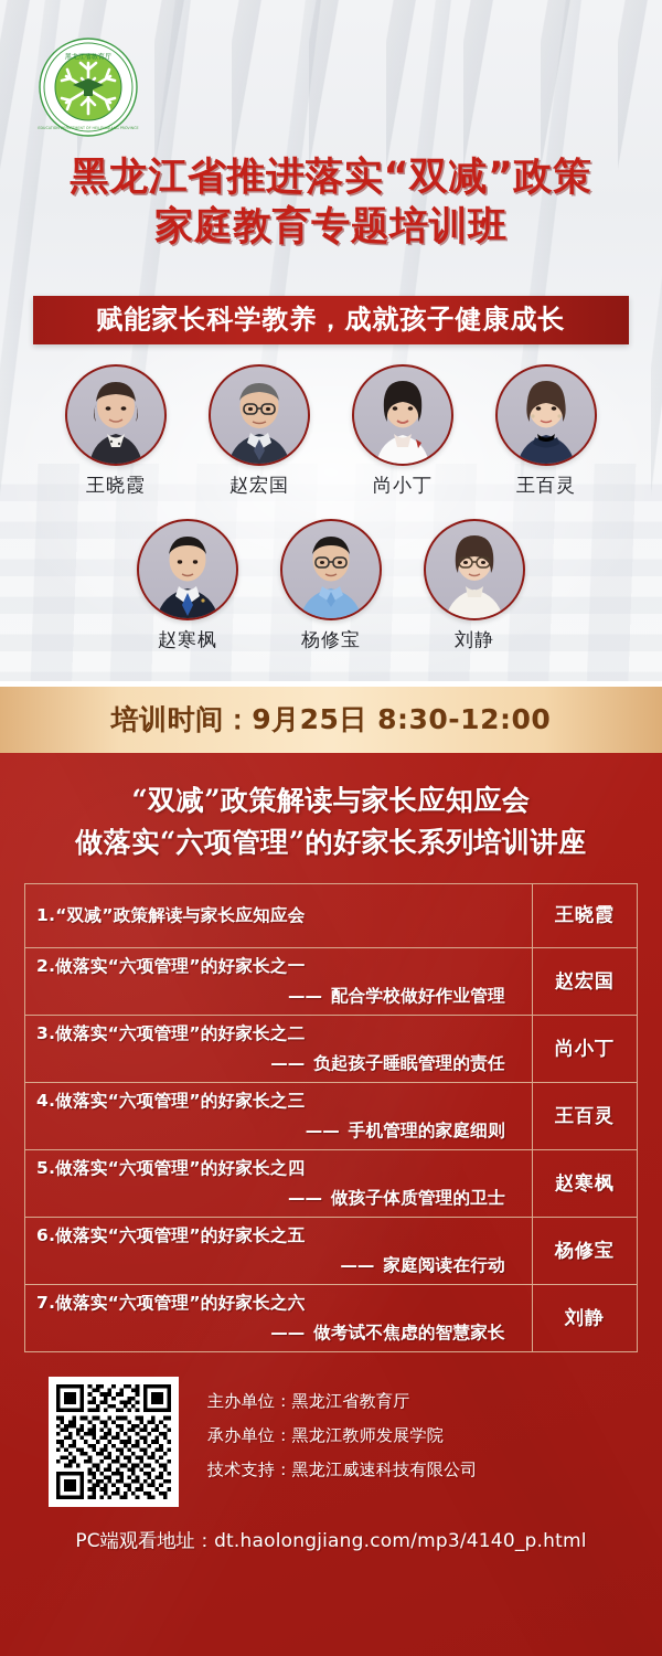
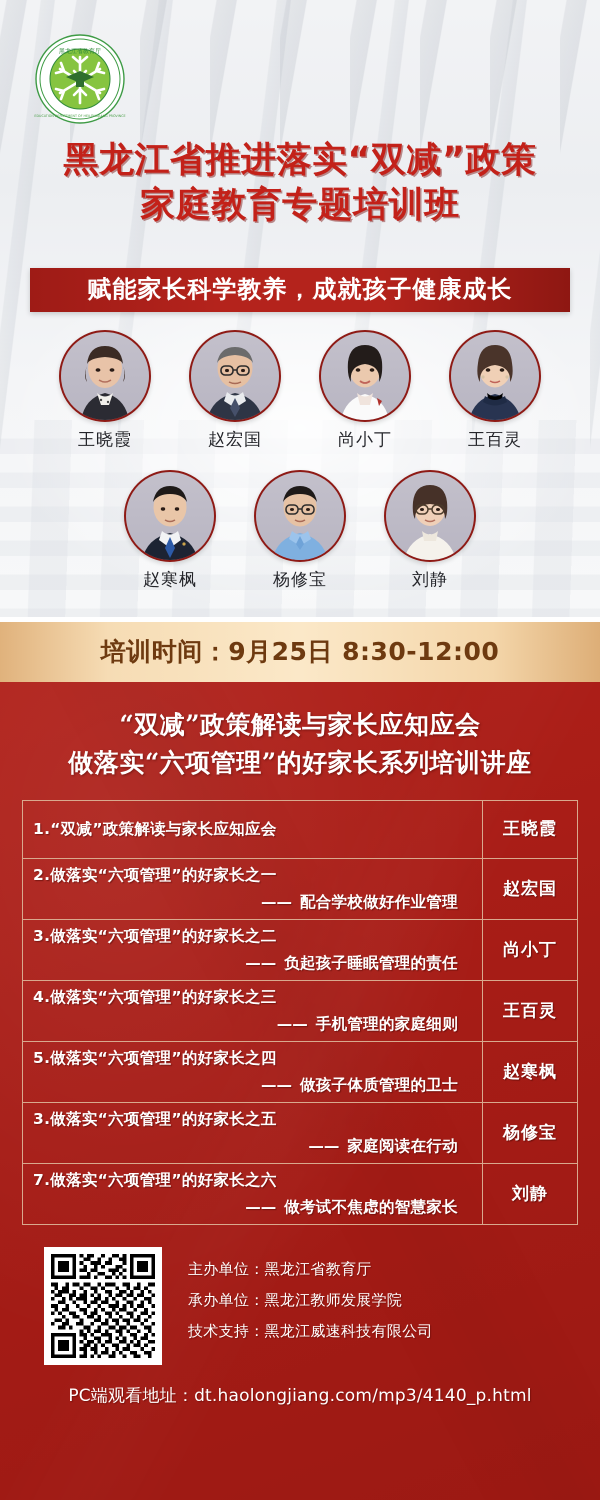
  黑龙江省推进落实“双减”政策
  家庭教育专题培训班
  赋能家长科学教养，成就孩子健康成长
  王晓霞
  赵宏国
  尚小丁
  王百灵
  赵寒枫
  杨修宝
  刘静
  培训时间：9月25日 8:30-12:00
  “双减”政策解读与家长应知应会
  做落实“六项管理”的好家长系列培训讲座
  1.“双减”政策解读与家长应知应会	王晓霞
  2.做落实“六项管理”的好家长之一 —— 配合学校做好作业管理	赵宏国
  3.做落实“六项管理”的好家长之二 —— 负起孩子睡眠管理的责任	尚小丁
  4.做落实“六项管理”的好家长之三 —— 手机管理的家庭细则	王百灵
  5.做落实“六项管理”的好家长之四 —— 做孩子体质管理的卫士	赵寒枫
- 6.做落实“六项管理”的好家长之五 —— 家庭阅读在行动	杨修宝
+ 3.做落实“六项管理”的好家长之五 —— 家庭阅读在行动	杨修宝
  7.做落实“六项管理”的好家长之六 —— 做考试不焦虑的智慧家长	刘静
  主办单位：黑龙江省教育厅
  承办单位：黑龙江教师发展学院
  技术支持：黑龙江威速科技有限公司
  PC端观看地址：dt.haolongjiang.com/mp3/4140_p.html
